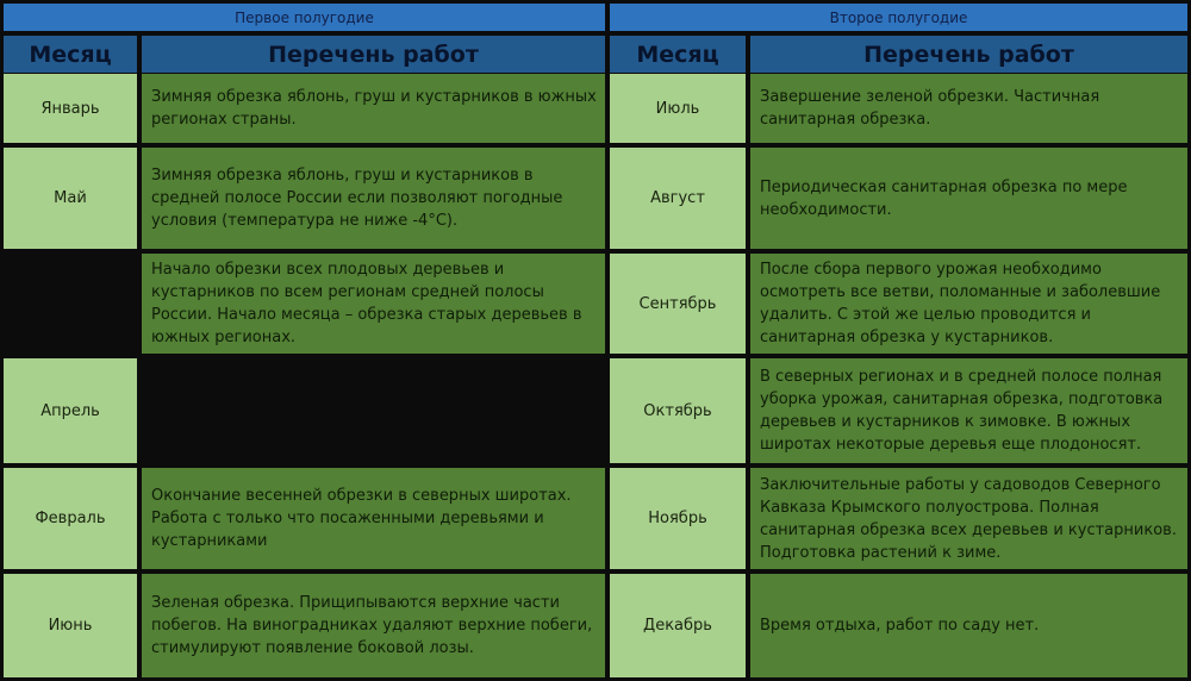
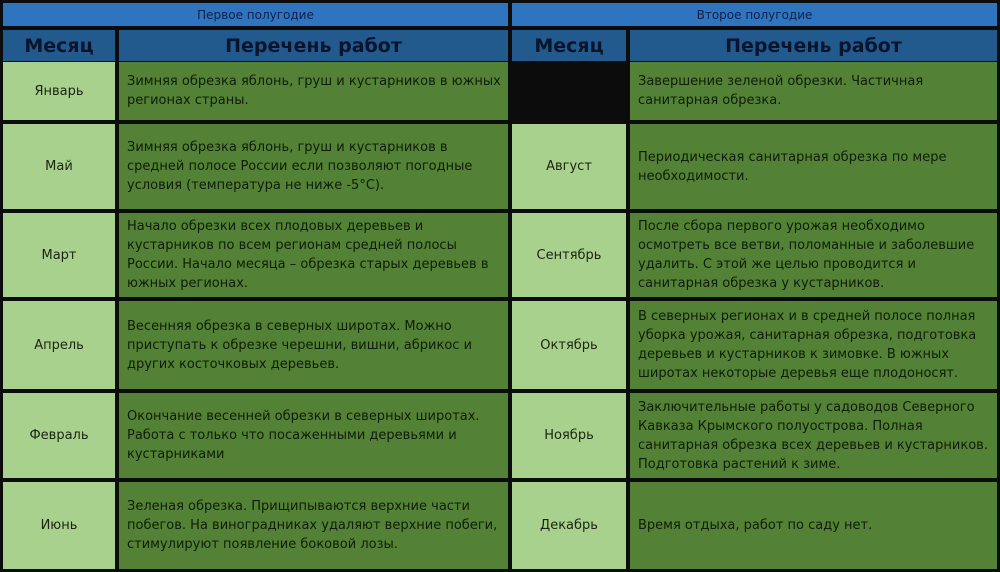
  Первое полугодие
  Месяц
  Перечень работ
  Январь
  Зимняя обрезка яблонь, груш и кустарников в южных регионах страны.
  Май
- Зимняя обрезка яблонь, груш и кустарников в средней полосе России если позволяют погодные условия (температура не ниже -4°C).
+ Зимняя обрезка яблонь, груш и кустарников в средней полосе России если позволяют погодные условия (температура не ниже -5°C).
+ Март
  Начало обрезки всех плодовых деревьев и кустарников по всем регионам средней полосы России. Начало месяца – обрезка старых деревьев в южных регионах.
  Апрель
+ Весенняя обрезка в северных широтах. Можно приступать к обрезке черешни, вишни, абрикос и других косточковых деревьев.
  Февраль
  Окончание весенней обрезки в северных широтах. Работа с только что посаженными деревьями и кустарниками
  Июнь
  Зеленая обрезка. Прищипываются верхние части побегов. На виноградниках удаляют верхние побеги, стимулируют появление боковой лозы.
  Второе полугодие
  Месяц
  Перечень работ
- Июль
  Завершение зеленой обрезки. Частичная санитарная обрезка.
  Август
  Периодическая санитарная обрезка по мере необходимости.
  Сентябрь
  После сбора первого урожая необходимо осмотреть все ветви, поломанные и заболевшие удалить. С этой же целью проводится и санитарная обрезка у кустарников.
  Октябрь
  В северных регионах и в средней полосе полная уборка урожая, санитарная обрезка, подготовка деревьев и кустарников к зимовке. В южных широтах некоторые деревья еще плодоносят.
  Ноябрь
  Заключительные работы у садоводов Северного Кавказа Крымского полуострова. Полная санитарная обрезка всех деревьев и кустарников. Подготовка растений к зиме.
  Декабрь
  Время отдыха, работ по саду нет.
